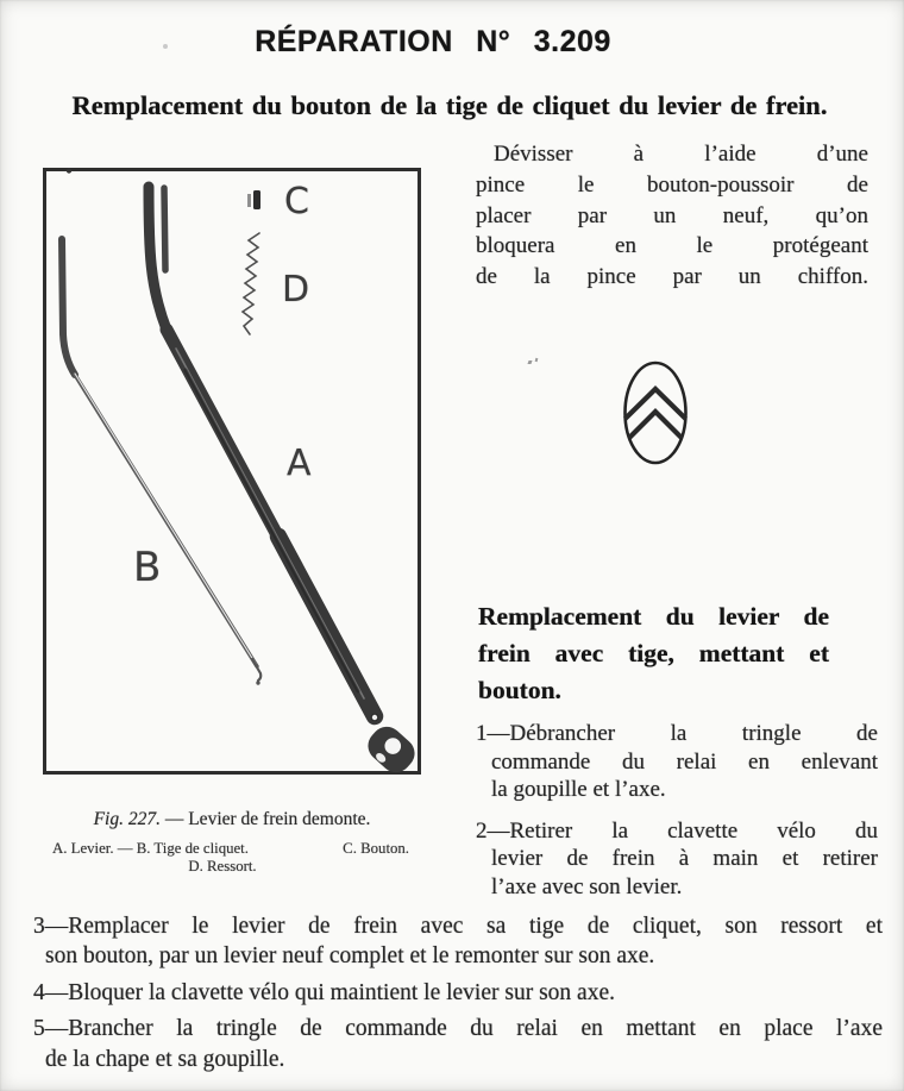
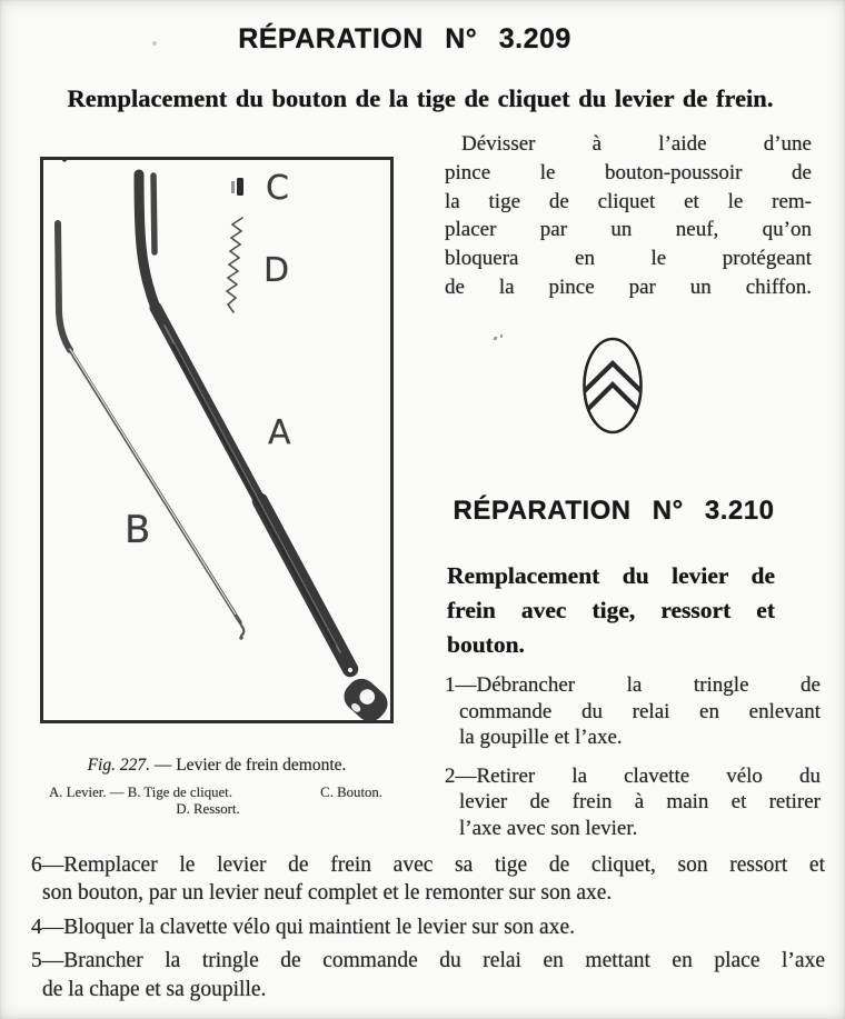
  RÉPARATION N° 3.209
  Remplacement du bouton de la tige de cliquet du levier de frein.
  C
  D
  A
  B
  Fig. 227. — Levier de frein demonte.
  A. Levier. — B. Tige de cliquet.
  C. Bouton.
  D. Ressort.
  Dévisser à l’aide d’une
  pince le bouton-poussoir de
+ la tige de cliquet et le rem-
  placer par un neuf, qu’on
  bloquera en le protégeant
  de la pince par un chiffon.
+ RÉPARATION N° 3.210
  Remplacement du levier de
- frein avec tige, mettant et
+ frein avec tige, ressort et
  bouton.
  1—Débrancher la tringle de
  commande du relai en enlevant
  la goupille et l’axe.
  2—Retirer la clavette vélo du
  levier de frein à main et retirer
  l’axe avec son levier.
- 3—Remplacer le levier de frein avec sa tige de cliquet, son ressort et
+ 6—Remplacer le levier de frein avec sa tige de cliquet, son ressort et
  son bouton, par un levier neuf complet et le remonter sur son axe.
  4—Bloquer la clavette vélo qui maintient le levier sur son axe.
  5—Brancher la tringle de commande du relai en mettant en place l’axe
  de la chape et sa goupille.
